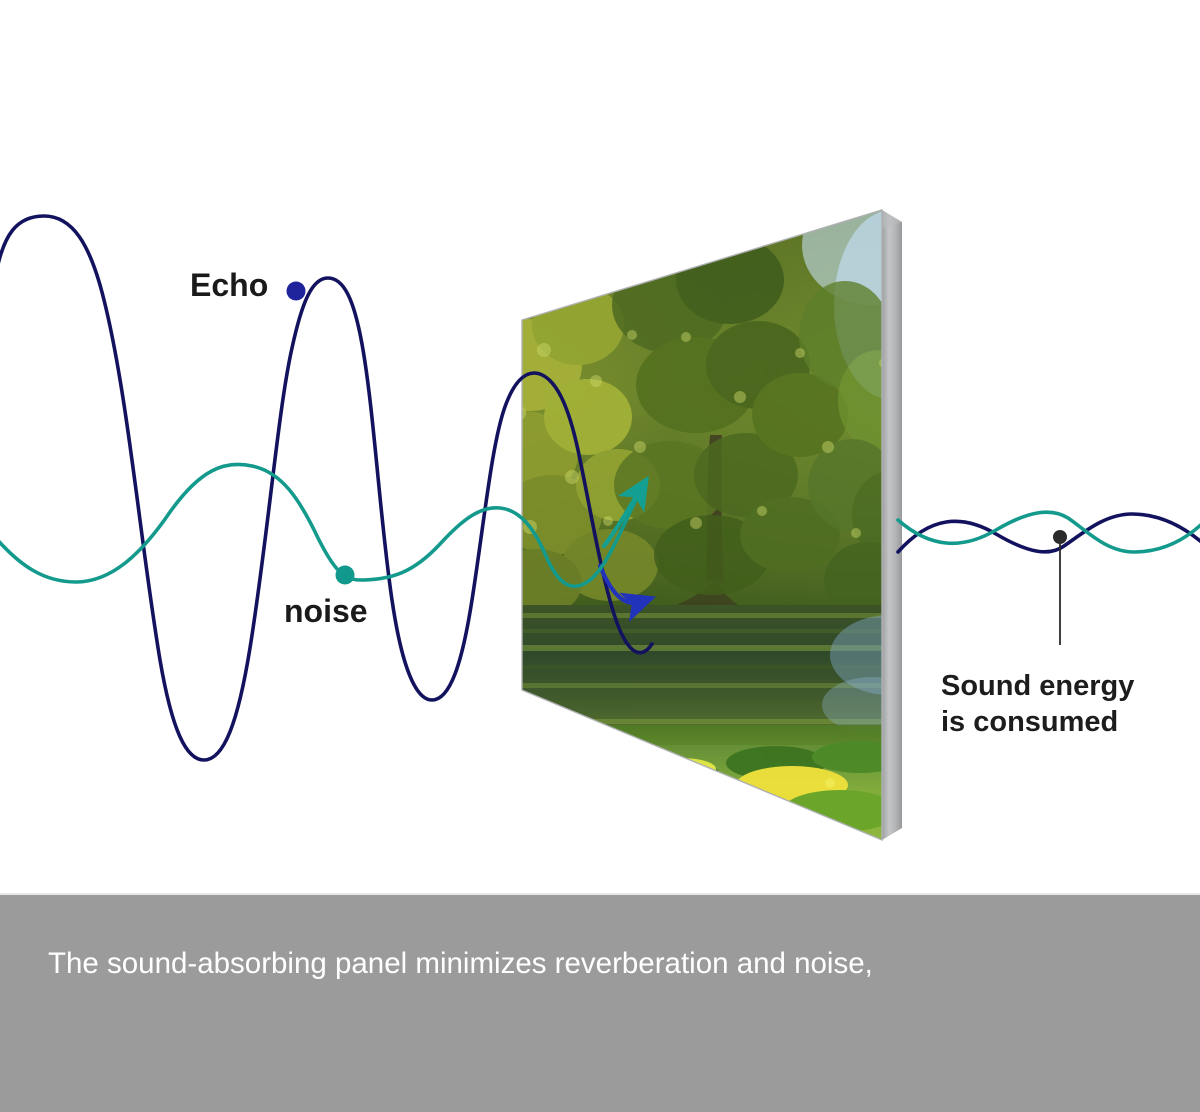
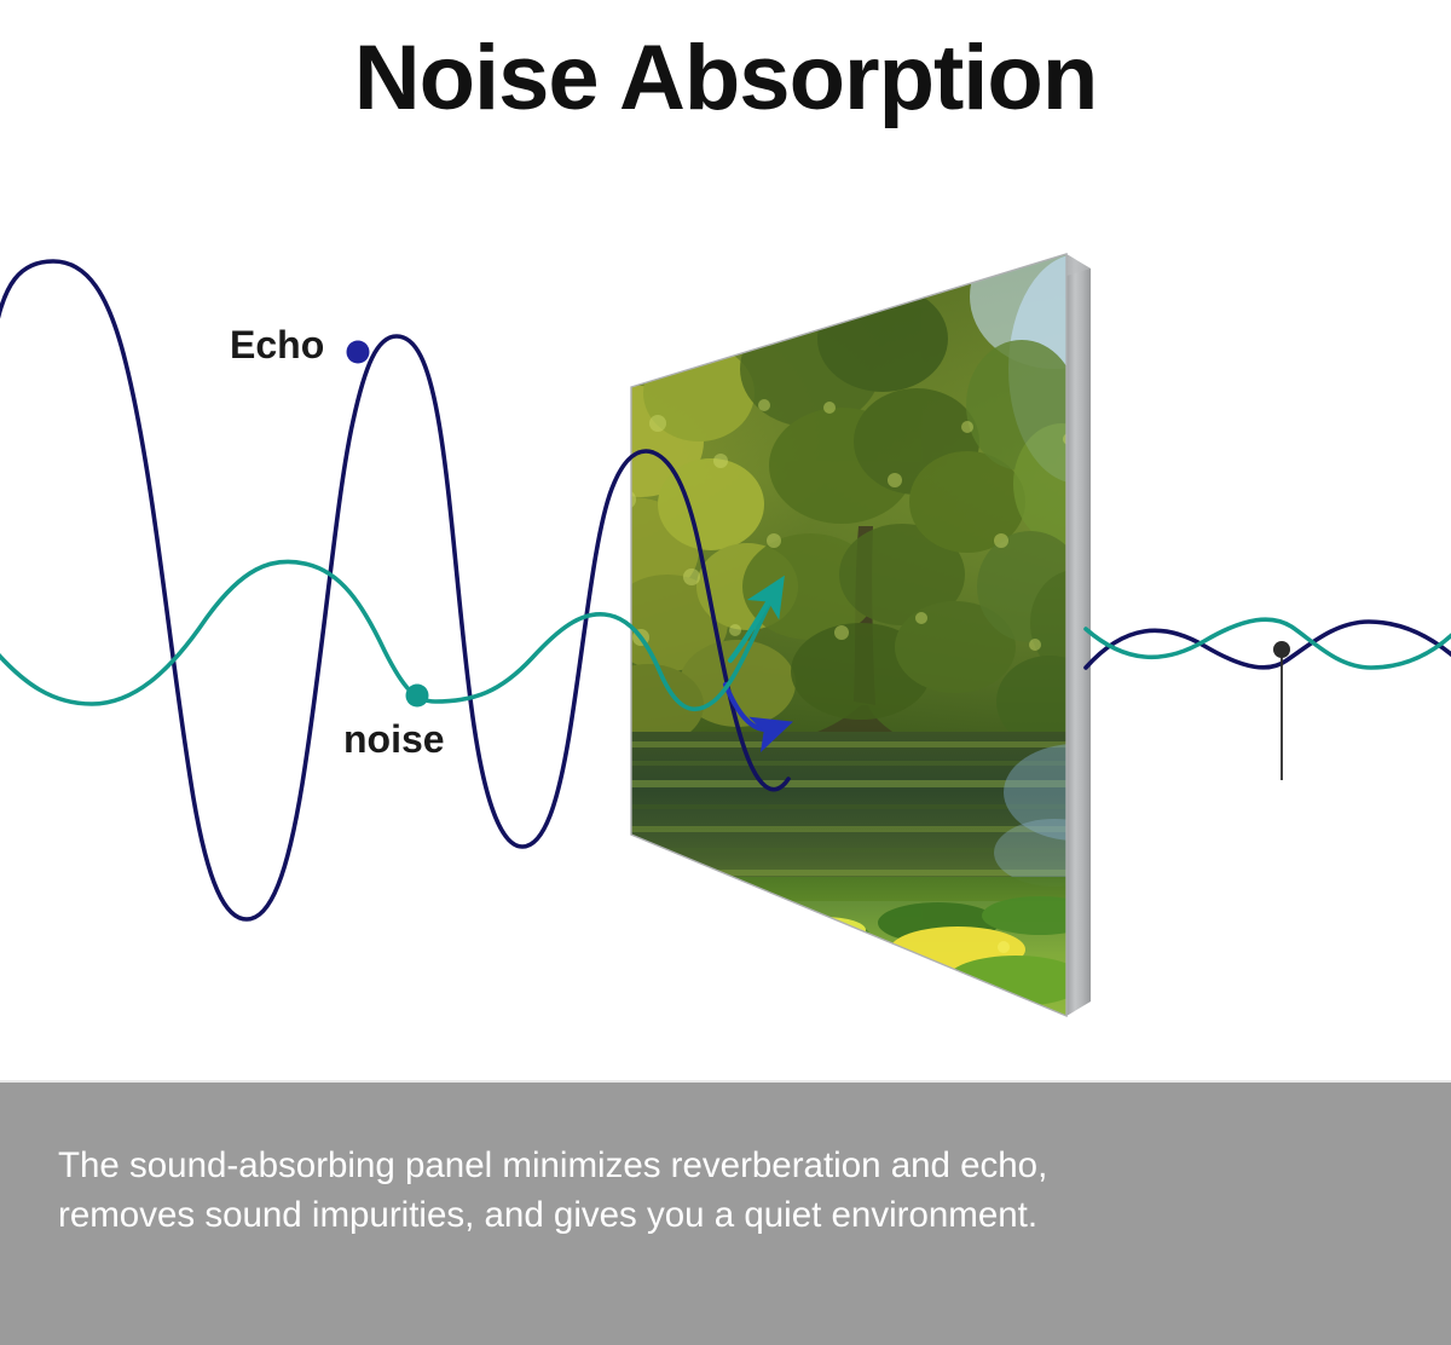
+ Noise Absorption
  Echo
  noise
- Sound energy
- is consumed
- The sound-absorbing panel minimizes reverberation and noise,
+ The sound-absorbing panel minimizes reverberation and echo,
+ removes sound impurities, and gives you a quiet environment.
